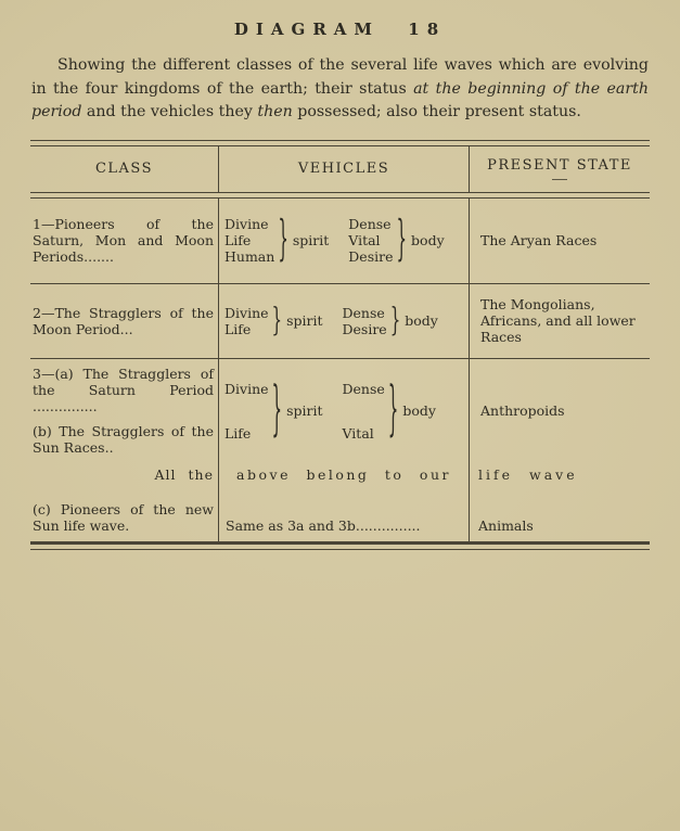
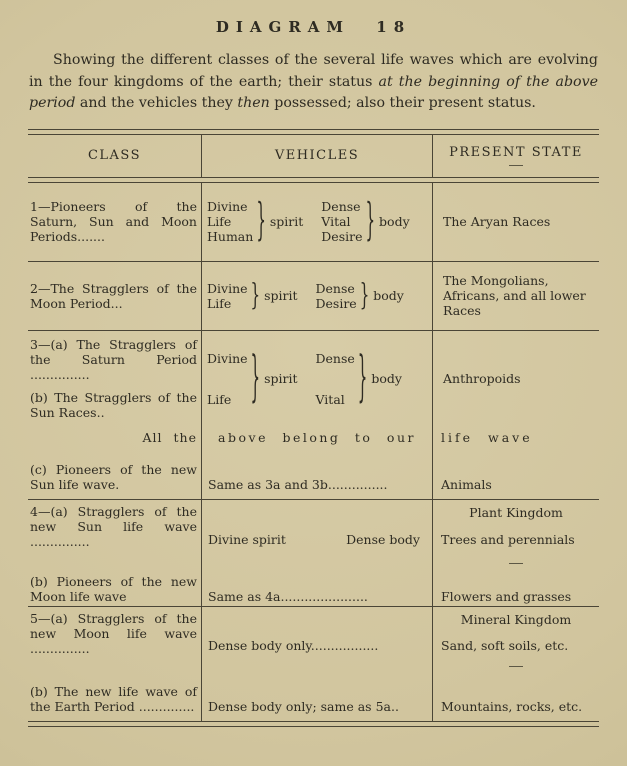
  DIAGRAM 18
- Showing the different classes of the several life waves which are evolving in the four kingdoms of the earth; their status at the beginning of the earth period and the vehicles they then possessed; also their present status.
+ Showing the different classes of the several life waves which are evolving in the four kingdoms of the earth; their status at the beginning of the above period and the vehicles they then possessed; also their present status.
  CLASS
  VEHICLES
  PRESENT STATE
- 1—Pioneers of the Saturn, Mon and Moon Periods.......
+ 1—Pioneers of the Saturn, Sun and Moon Periods.......
  Divine
  Life
  Human
  }
  spirit
  Dense
  Vital
  Desire
  }
  body
  The Aryan Races
  2—The Stragglers of the Moon Period...
  Divine
  Life
  }
  spirit
  Dense
  Desire
  }
  body
  The Mongolians, Africans, and all lower Races
  3—(a) The Stragglers of the Saturn Period ...............
  (b) The Stragglers of the Sun Races..
  Divine
  Life
  }
  spirit
  Dense
  Vital
  }
  body
  Anthropoids
  All the
  above belong to our
  life wave
  (c) Pioneers of the new Sun life wave.
  Same as 3a and 3b...............
  Animals
+ 4—(a) Stragglers of the new Sun life wave ...............
+ Divine spirit
+ Dense body
+ Plant Kingdom
+ Trees and perennials
+ (b) Pioneers of the new Moon life wave
+ Same as 4a......................
+ Flowers and grasses
+ 5—(a) Stragglers of the new Moon life wave ...............
+ Dense body only.................
+ Mineral Kingdom
+ Sand, soft soils, etc.
+ (b) The new life wave of the Earth Period ..............
+ Dense body only; same as 5a..
+ Mountains, rocks, etc.
